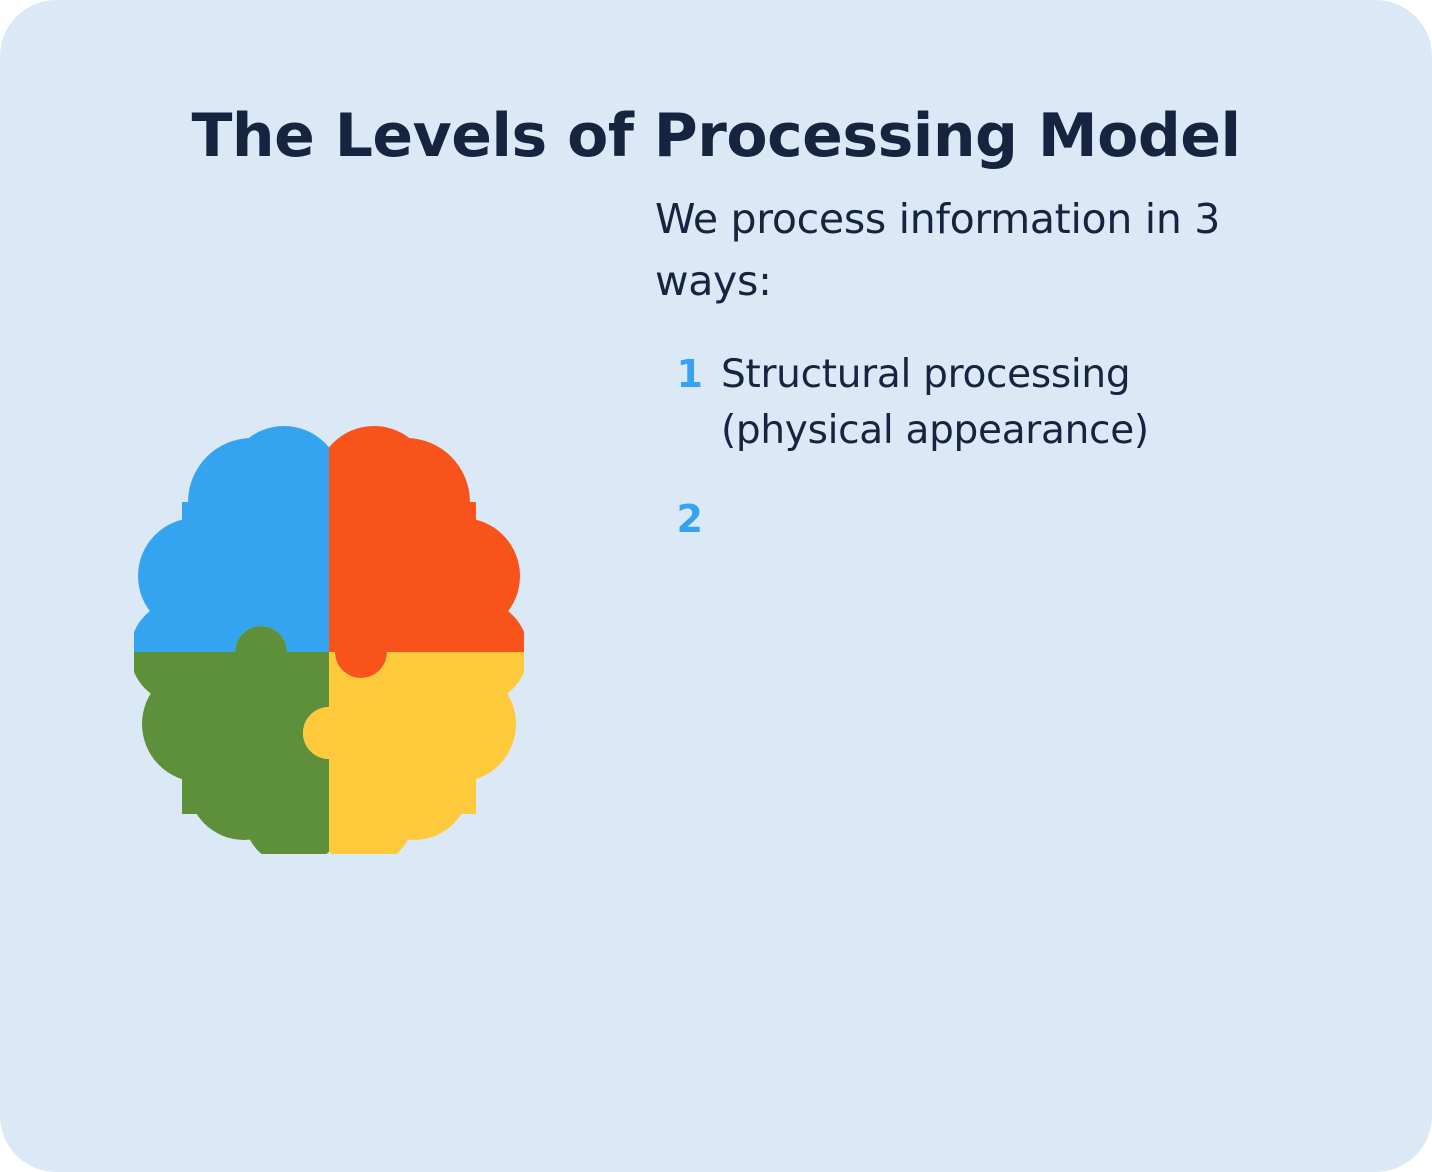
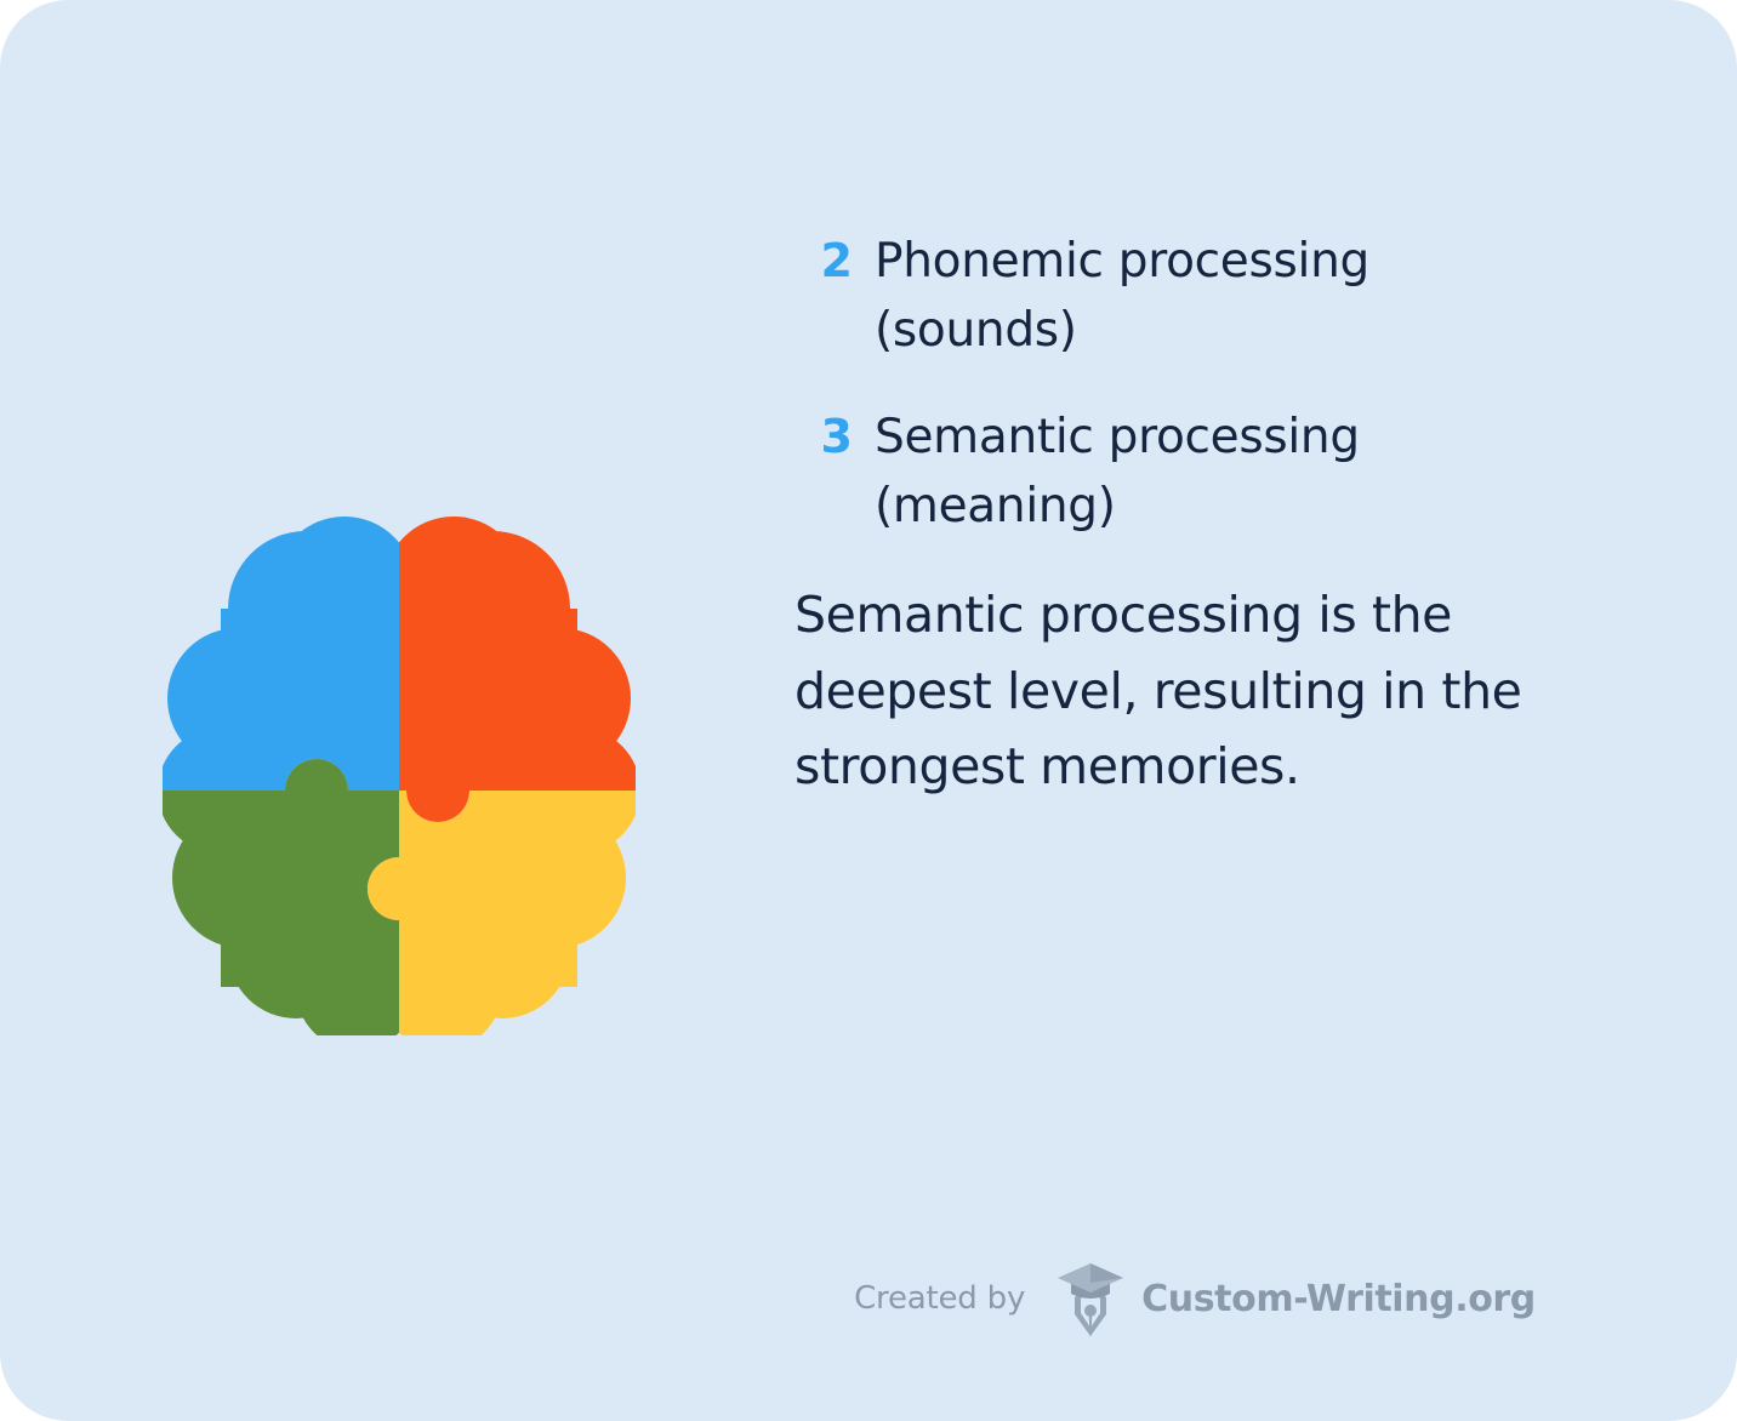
- The Levels of Processing Model
- We process information in 3 ways:
- 1
- Structural processing (physical appearance)
  2
+ Phonemic processing (sounds)
+ 3
+ Semantic processing (meaning)
+ Semantic processing is the deepest level, resulting in the strongest memories.
+ Created by
+ Custom-Writing.org
